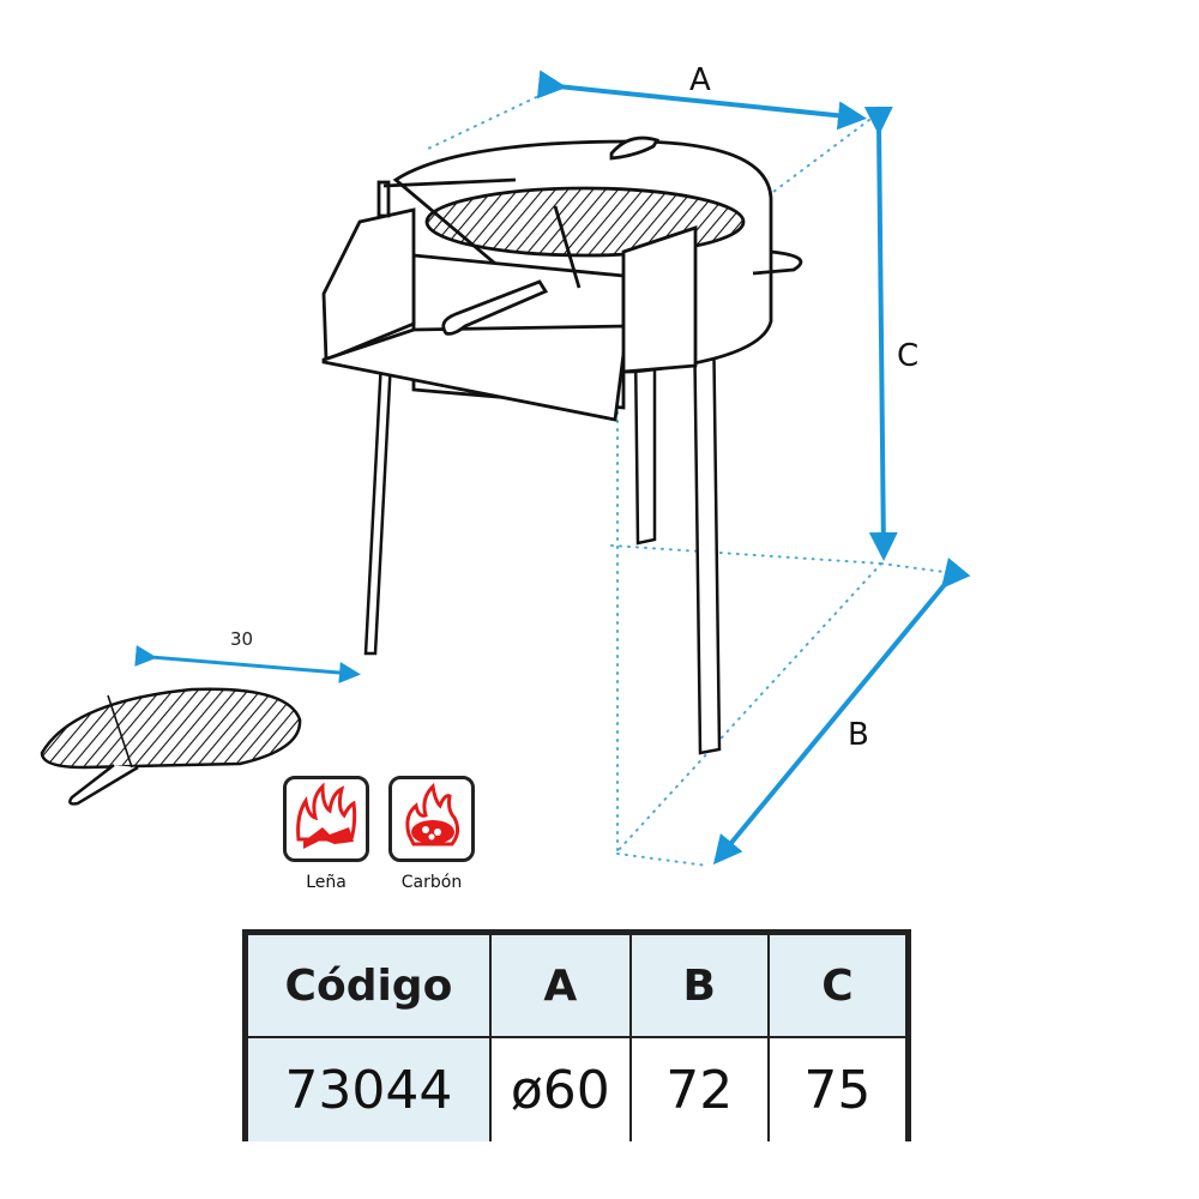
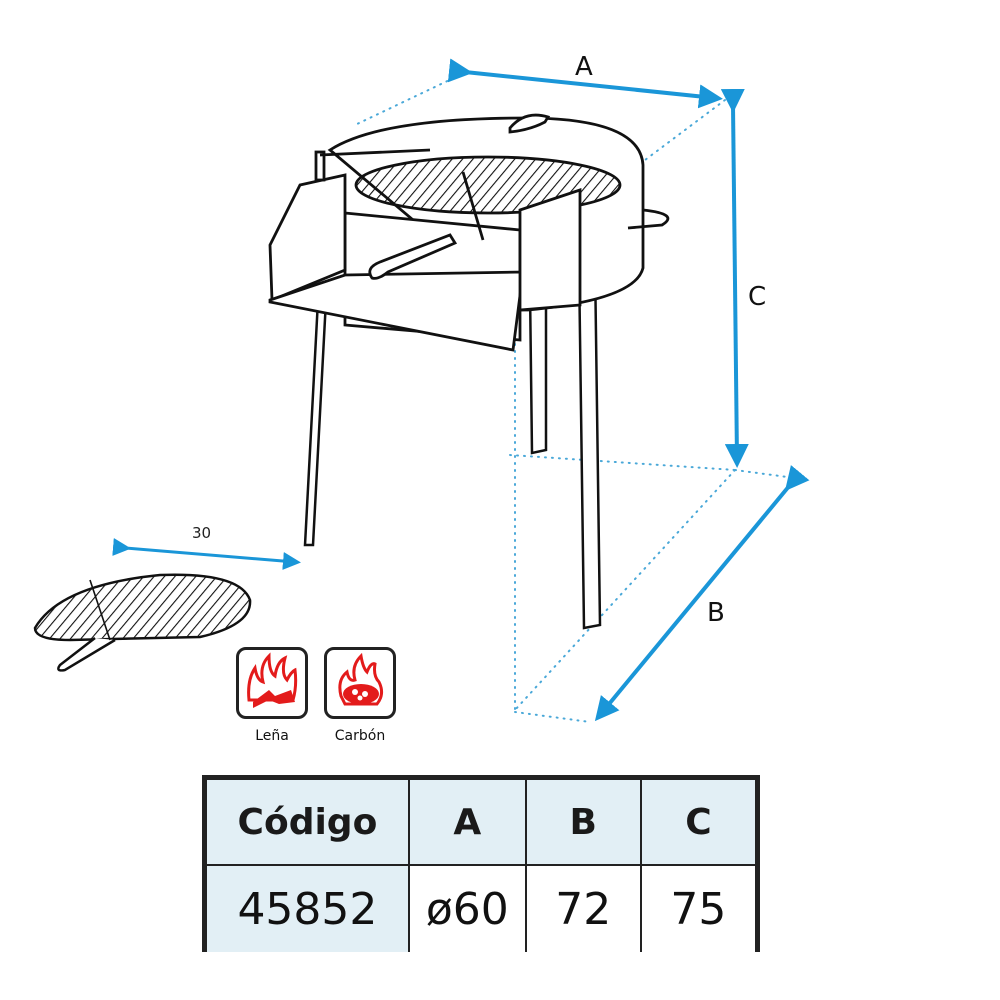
  A
  C
  B
  30
  Leña
  Carbón
  Código	A	B	C
- 73044	ø60	72	75
+ 45852	ø60	72	75
